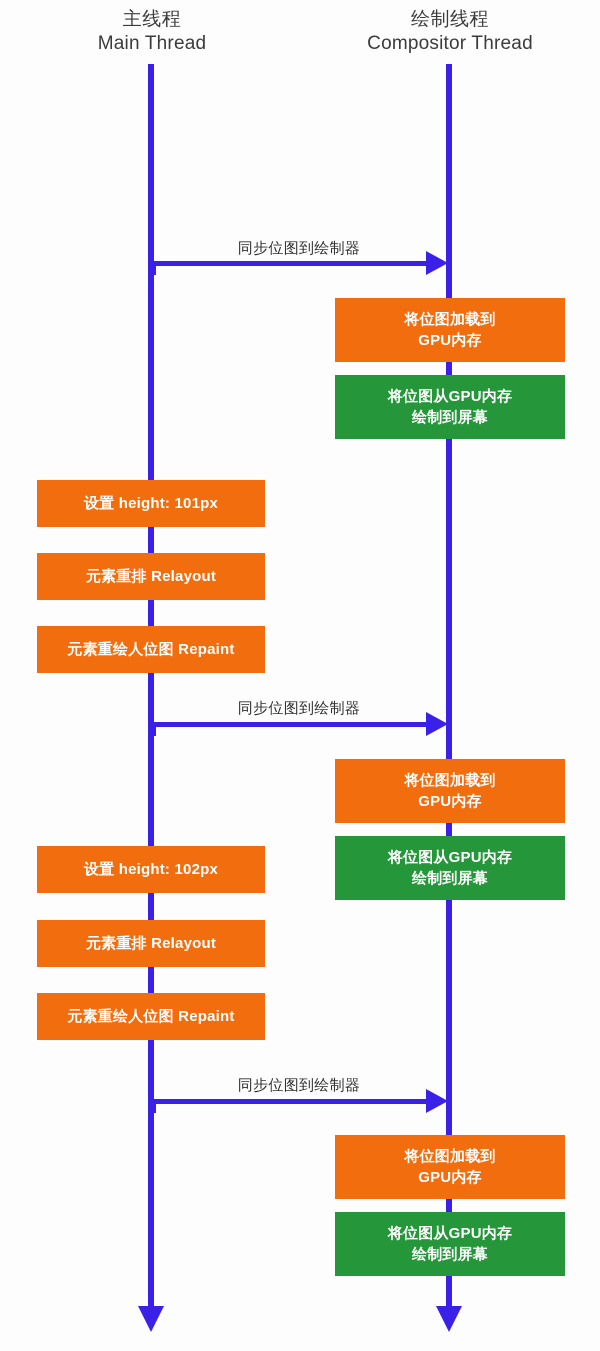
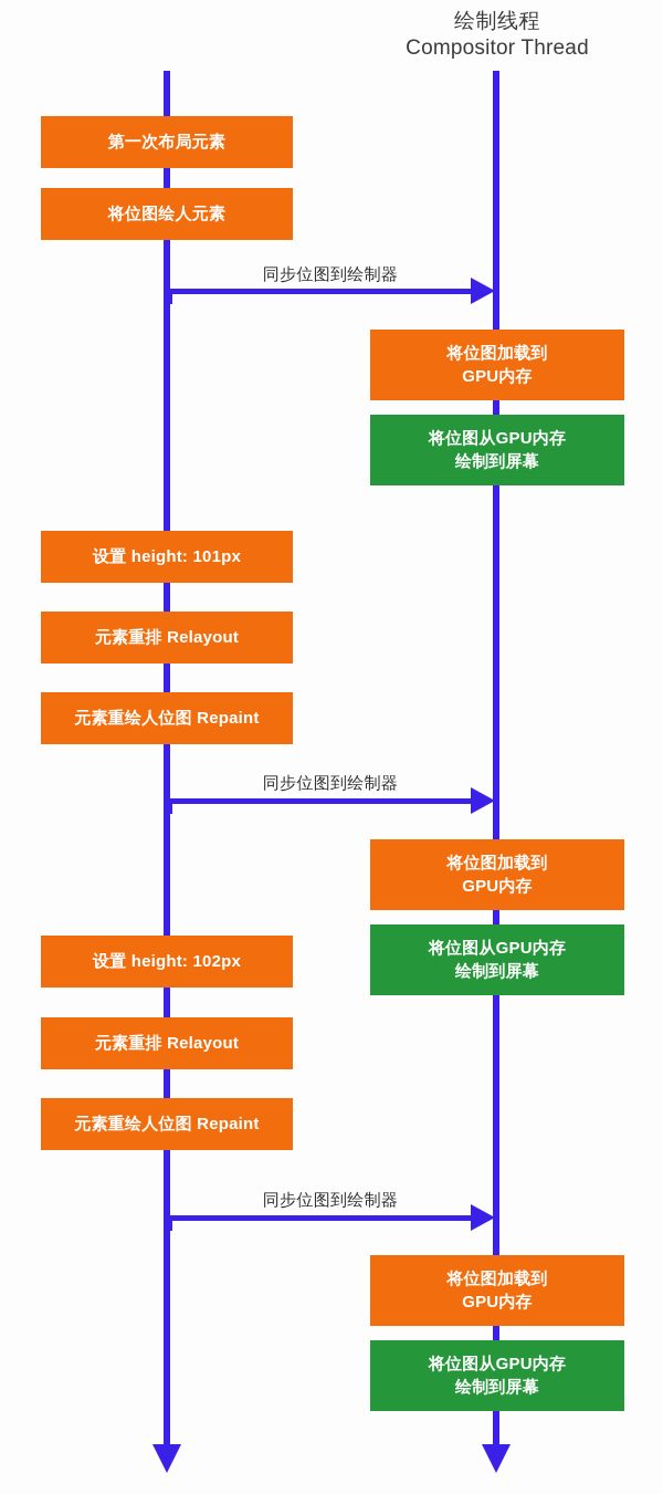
- 主线程
- Main Thread
  绘制线程
  Compositor Thread
+ 第一次布局元素
+ 将位图绘人元素
  设置 height: 101px
  元素重排 Relayout
  元素重绘人位图 Repaint
  设置 height: 102px
  元素重排 Relayout
  元素重绘人位图 Repaint
  将位图加载到
  GPU内存
  将位图从GPU内存
  绘制到屏幕
  将位图加载到
  GPU内存
  将位图从GPU内存
  绘制到屏幕
  将位图加载到
  GPU内存
  将位图从GPU内存
  绘制到屏幕
  同步位图到绘制器
  同步位图到绘制器
  同步位图到绘制器
